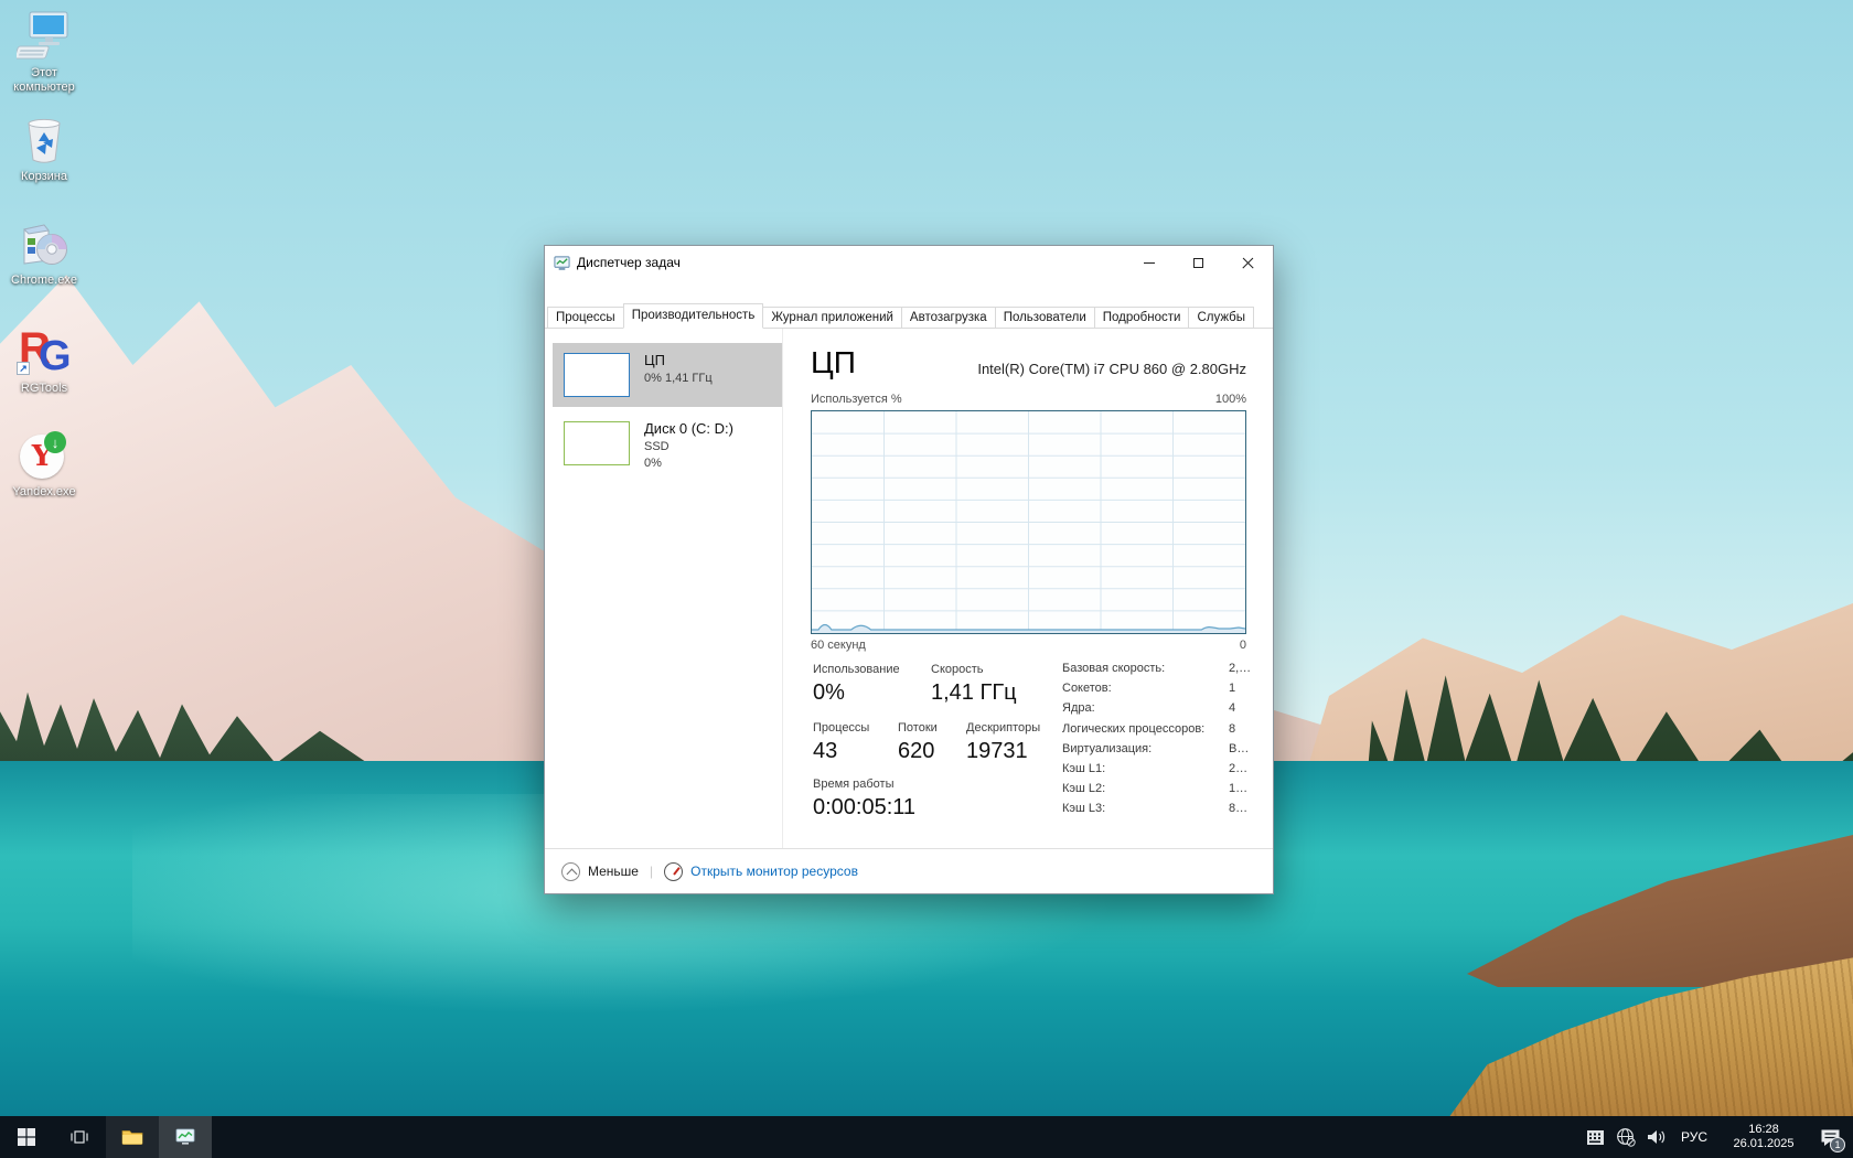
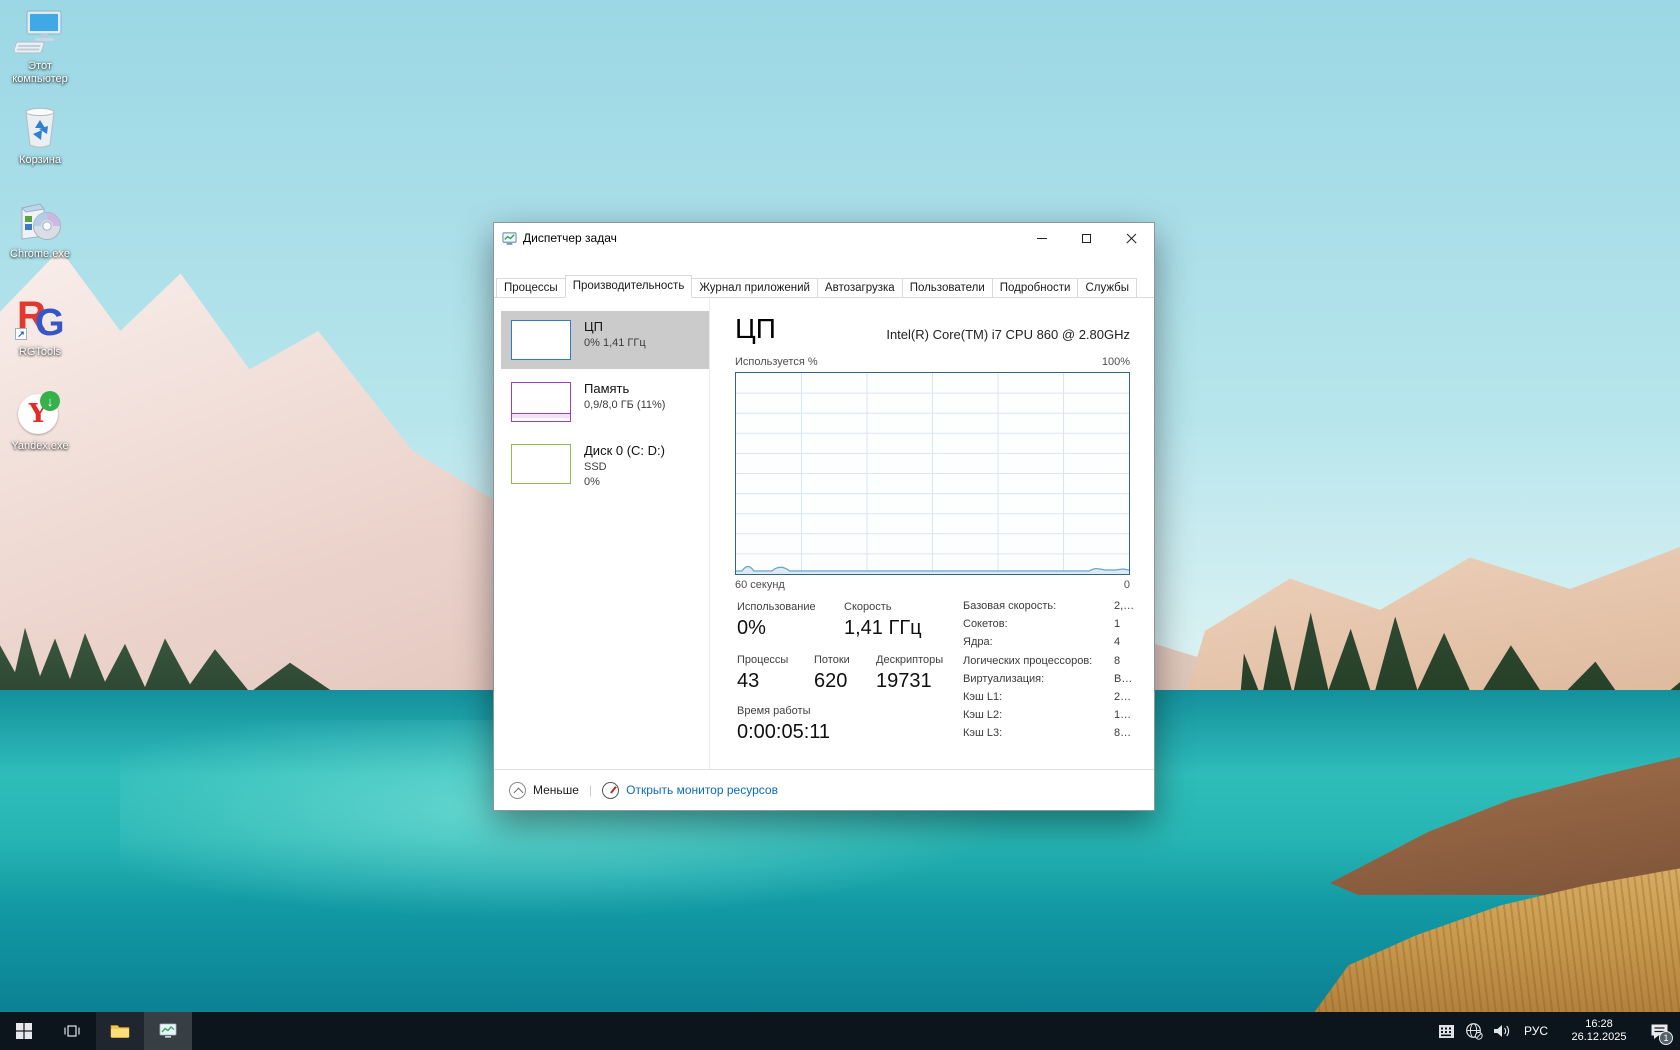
  Этот компьютер
  Корзина
  Chrome.exe
  R
  G
  ↗
  RGTools
  Y
  ↓
  Yandex.exe
  Диспетчер задач
  Процессы
  Производительность
  Журнал приложений
  Автозагрузка
  Пользователи
  Подробности
  Службы
  ЦП
  0% 1,41 ГГц
+ Память
+ 0,9/8,0 ГБ (11%)
  Диск 0 (C: D:)
  SSD
  0%
  ЦП
  Intel(R) Core(TM) i7 CPU 860 @ 2.80GHz
  Используется %
  100%
  60 секунд
  0
  Использование
  0%
  Скорость
  1,41 ГГц
  Процессы
  43
  Потоки
  620
  Дескрипторы
  19731
  Время работы
  0:00:05:11
  Базовая скорость:
  2,…
  Сокетов:
  1
  Ядра:
  4
  Логических процессоров:
  8
  Виртуализация:
  В…
  Кэш L1:
  2…
  Кэш L2:
  1…
  Кэш L3:
  8…
  Меньше
  |
  Открыть монитор ресурсов
  РУС
  16:28
- 26.01.2025
+ 26.12.2025
  1
